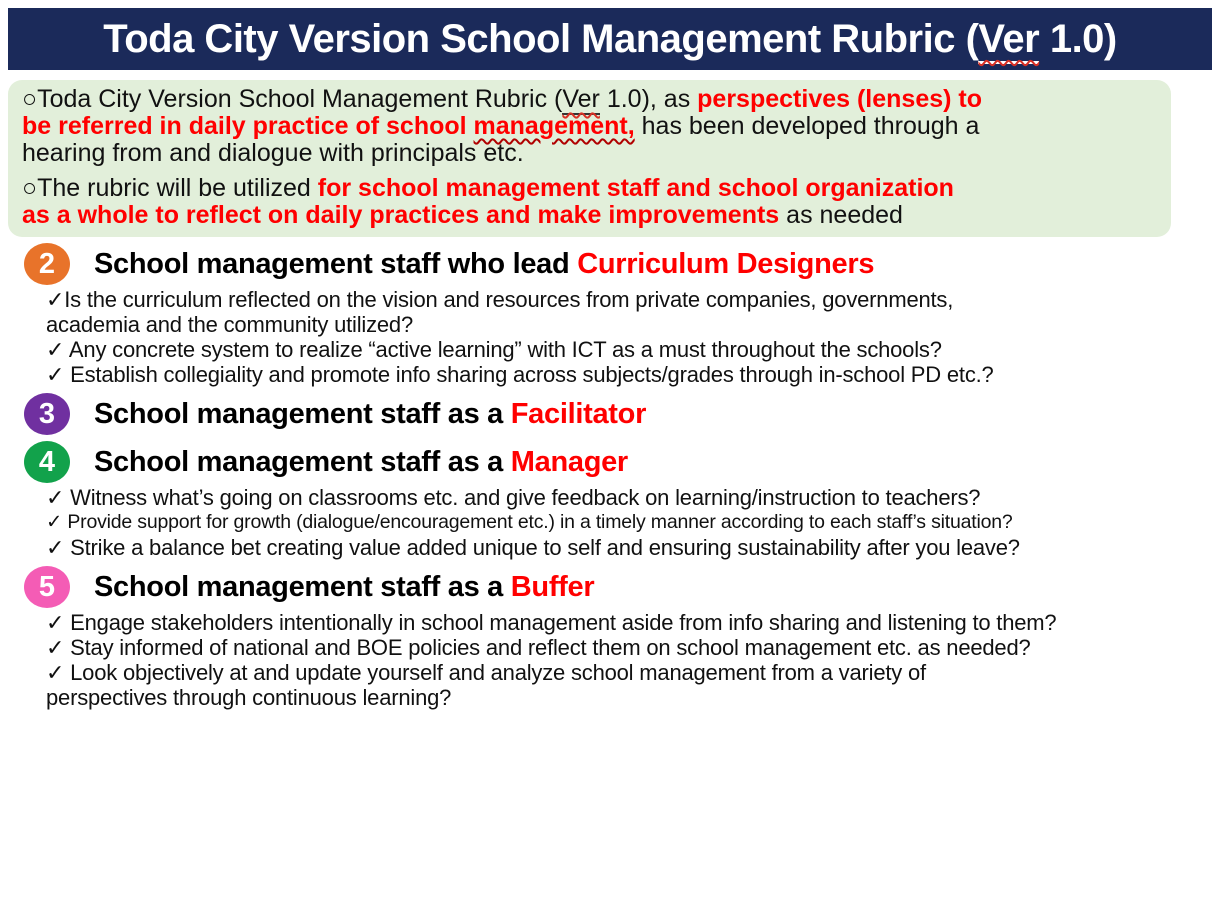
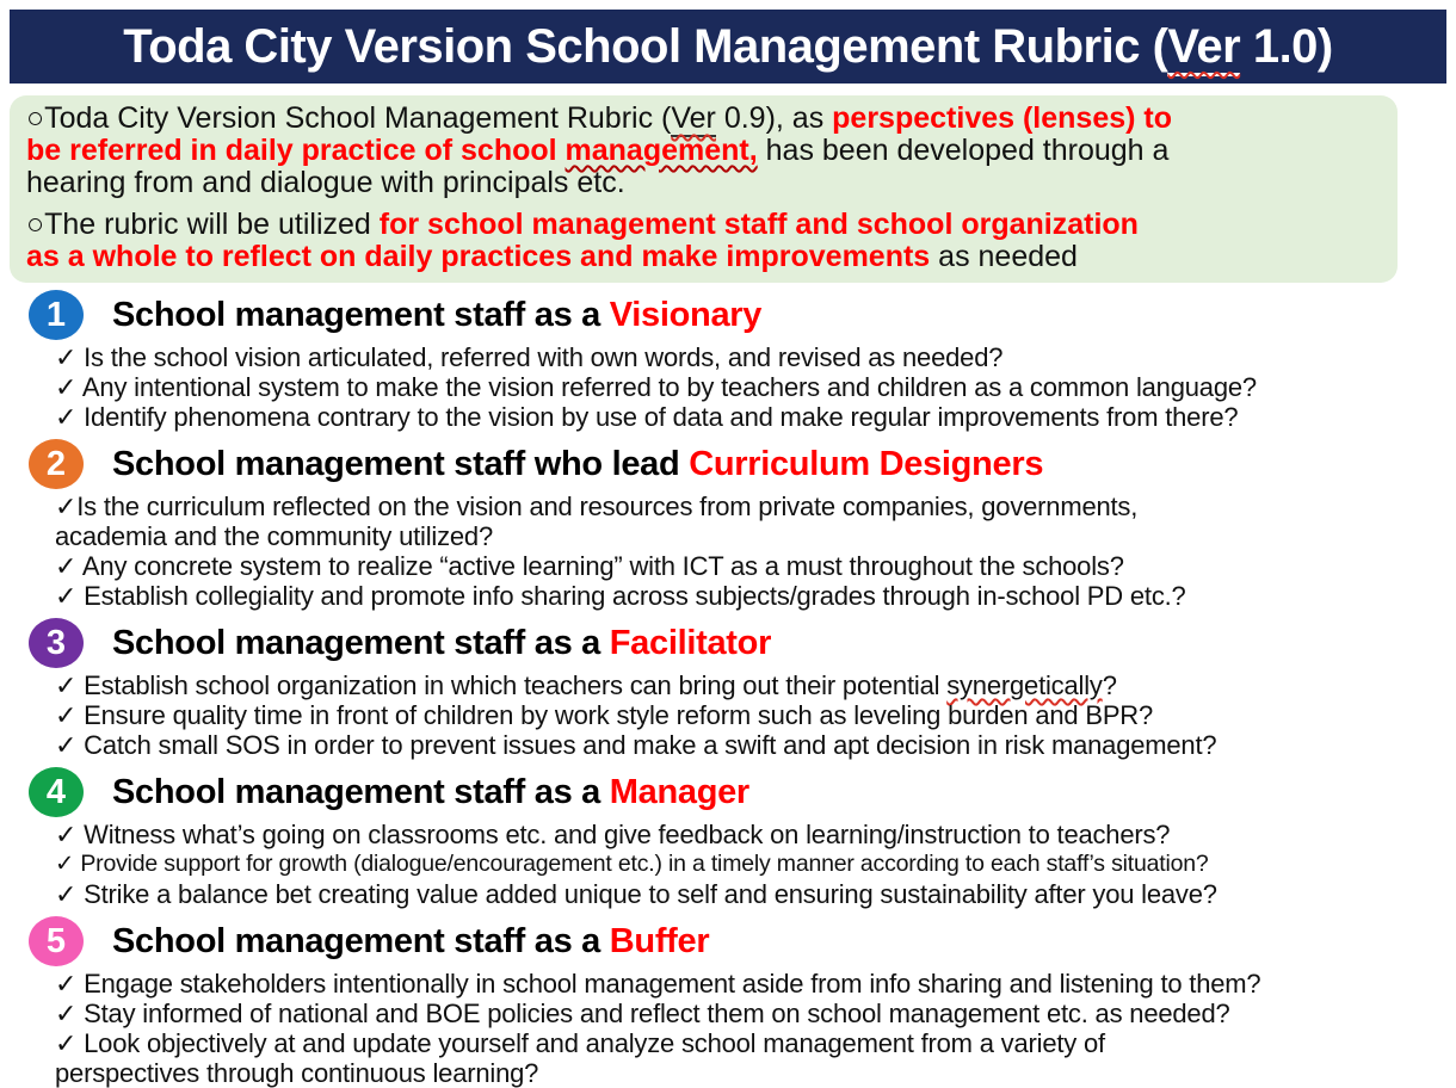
  Toda City Version School Management Rubric (Ver 1.0)
- ○Toda City Version School Management Rubric (Ver 1.0), as perspectives (lenses) to
+ ○Toda City Version School Management Rubric (Ver 0.9), as perspectives (lenses) to
  be referred in daily practice of school management, has been developed through a
  hearing from and dialogue with principals etc.
  ○The rubric will be utilized for school management staff and school organization
  as a whole to reflect on daily practices and make improvements as needed
+ 1
+ School management staff as a Visionary
+ ✓ Is the school vision articulated, referred with own words, and revised as needed?
+ ✓ Any intentional system to make the vision referred to by teachers and children as a common language?
+ ✓ Identify phenomena contrary to the vision by use of data and make regular improvements from there?
  2
  School management staff who lead Curriculum Designers
  ✓Is the curriculum reflected on the vision and resources from private companies, governments,
  academia and the community utilized?
  ✓ Any concrete system to realize “active learning” with ICT as a must throughout the schools?
  ✓ Establish collegiality and promote info sharing across subjects/grades through in-school PD etc.?
  3
  School management staff as a Facilitator
+ ✓ Establish school organization in which teachers can bring out their potential synergetically?
+ ✓ Ensure quality time in front of children by work style reform such as leveling burden and BPR?
+ ✓ Catch small SOS in order to prevent issues and make a swift and apt decision in risk management?
  4
  School management staff as a Manager
  ✓ Witness what’s going on classrooms etc. and give feedback on learning/instruction to teachers?
  ✓ Provide support for growth (dialogue/encouragement etc.) in a timely manner according to each staff’s situation?
  ✓ Strike a balance bet creating value added unique to self and ensuring sustainability after you leave?
  5
  School management staff as a Buffer
  ✓ Engage stakeholders intentionally in school management aside from info sharing and listening to them?
  ✓ Stay informed of national and BOE policies and reflect them on school management etc. as needed?
  ✓ Look objectively at and update yourself and analyze school management from a variety of
  perspectives through continuous learning?
